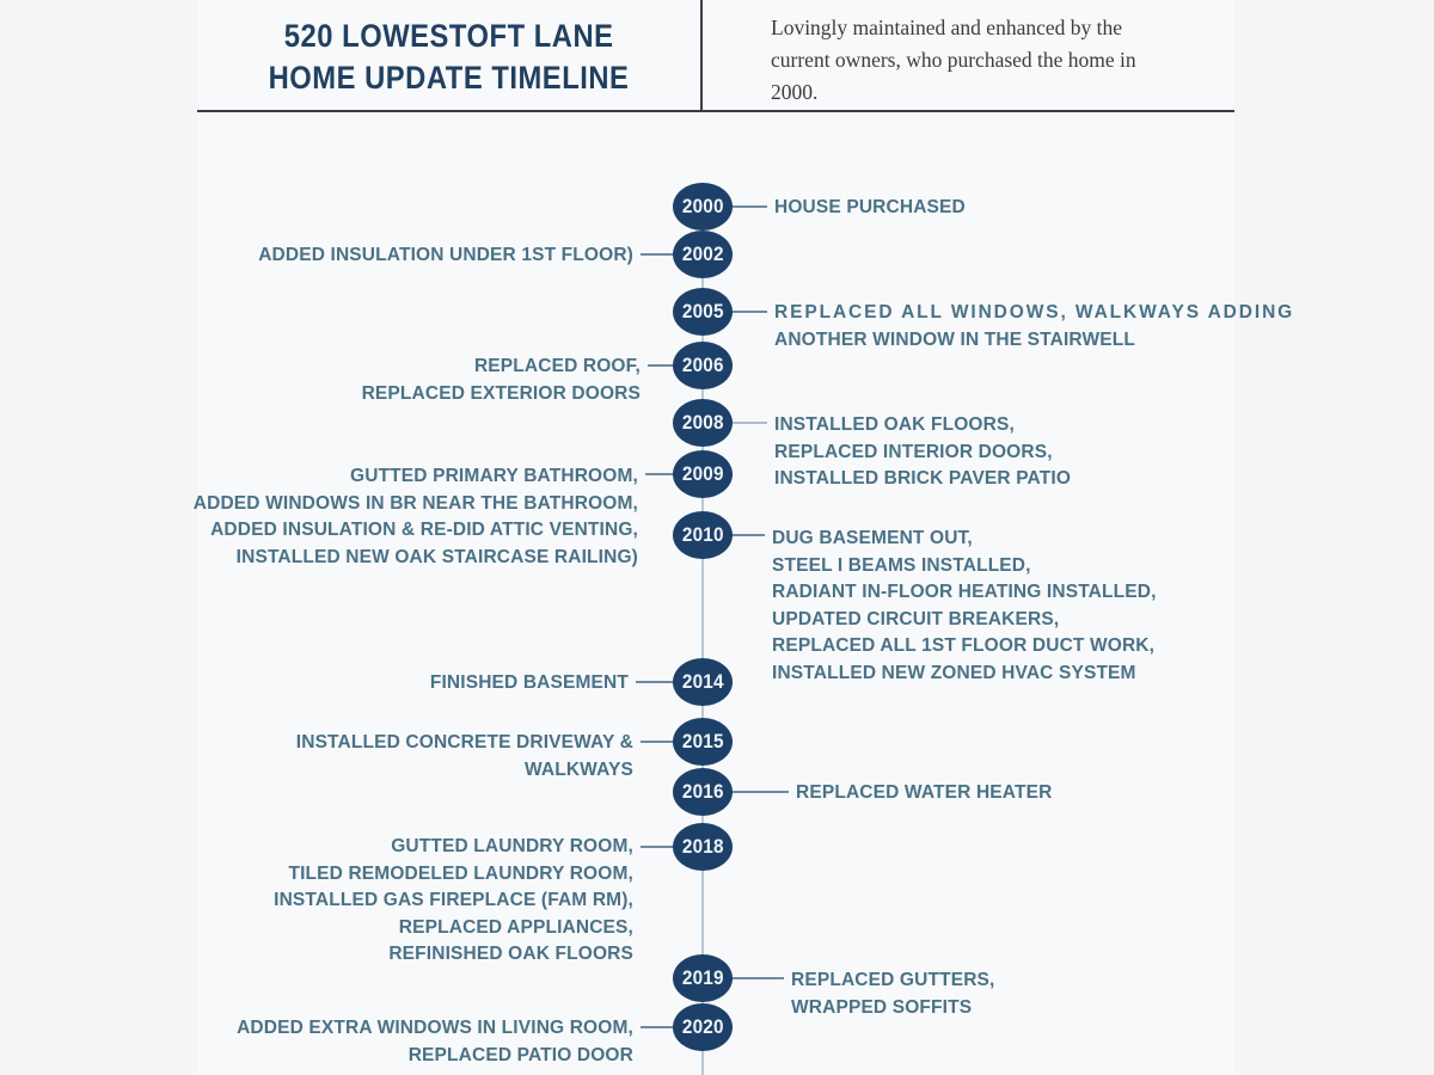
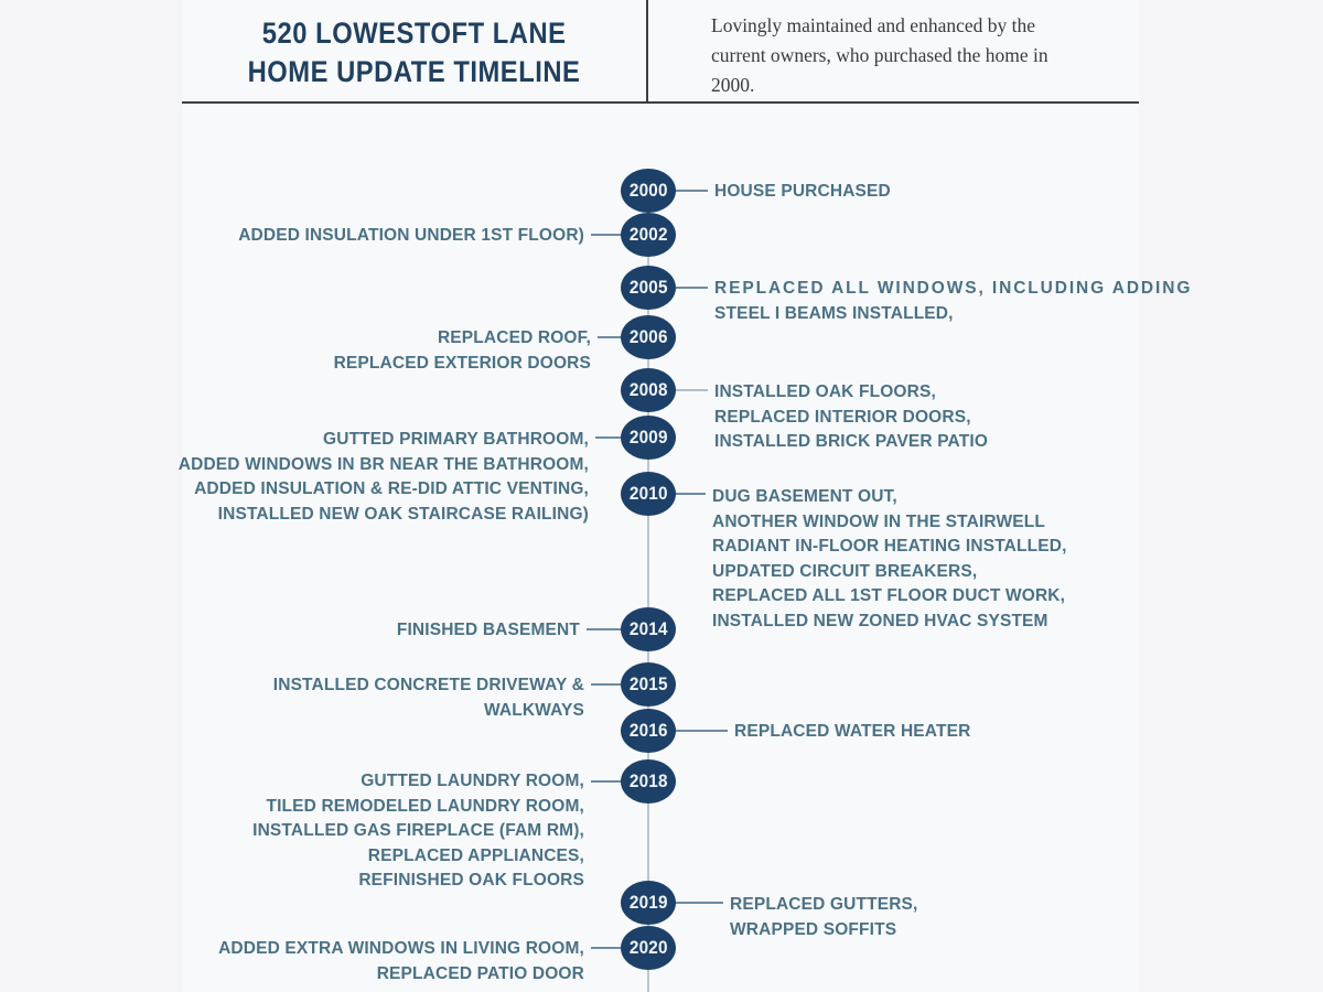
  520 LOWESTOFT LANE
  HOME UPDATE TIMELINE
  Lovingly maintained and enhanced by the current owners, who purchased the home in 2000.
  2000
  HOUSE PURCHASED
  2002
  ADDED INSULATION UNDER 1ST FLOOR)
  2005
- REPLACED ALL WINDOWS, WALKWAYS ADDING
+ REPLACED ALL WINDOWS, INCLUDING ADDING
- ANOTHER WINDOW IN THE STAIRWELL
+ STEEL I BEAMS INSTALLED,
  2006
  REPLACED ROOF,
  REPLACED EXTERIOR DOORS
  2008
  INSTALLED OAK FLOORS,
  REPLACED INTERIOR DOORS,
  INSTALLED BRICK PAVER PATIO
  2009
  GUTTED PRIMARY BATHROOM,
  ADDED WINDOWS IN BR NEAR THE BATHROOM,
  ADDED INSULATION & RE-DID ATTIC VENTING,
  INSTALLED NEW OAK STAIRCASE RAILING)
  2010
  DUG BASEMENT OUT,
- STEEL I BEAMS INSTALLED,
+ ANOTHER WINDOW IN THE STAIRWELL
  RADIANT IN-FLOOR HEATING INSTALLED,
  UPDATED CIRCUIT BREAKERS,
  REPLACED ALL 1ST FLOOR DUCT WORK,
  INSTALLED NEW ZONED HVAC SYSTEM
  2014
  FINISHED BASEMENT
  2015
  INSTALLED CONCRETE DRIVEWAY &
  WALKWAYS
  2016
  REPLACED WATER HEATER
  2018
  GUTTED LAUNDRY ROOM,
  TILED REMODELED LAUNDRY ROOM,
  INSTALLED GAS FIREPLACE (FAM RM),
  REPLACED APPLIANCES,
  REFINISHED OAK FLOORS
  2019
  REPLACED GUTTERS,
  WRAPPED SOFFITS
  2020
  ADDED EXTRA WINDOWS IN LIVING ROOM,
  REPLACED PATIO DOOR
